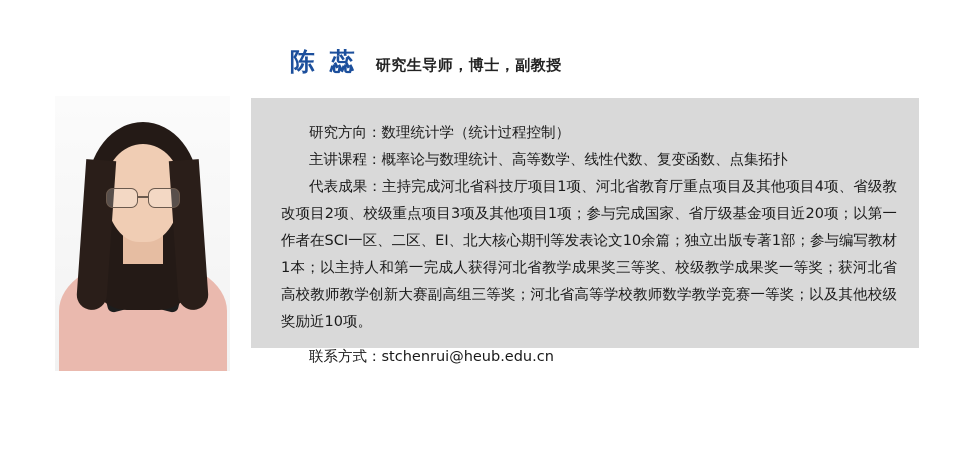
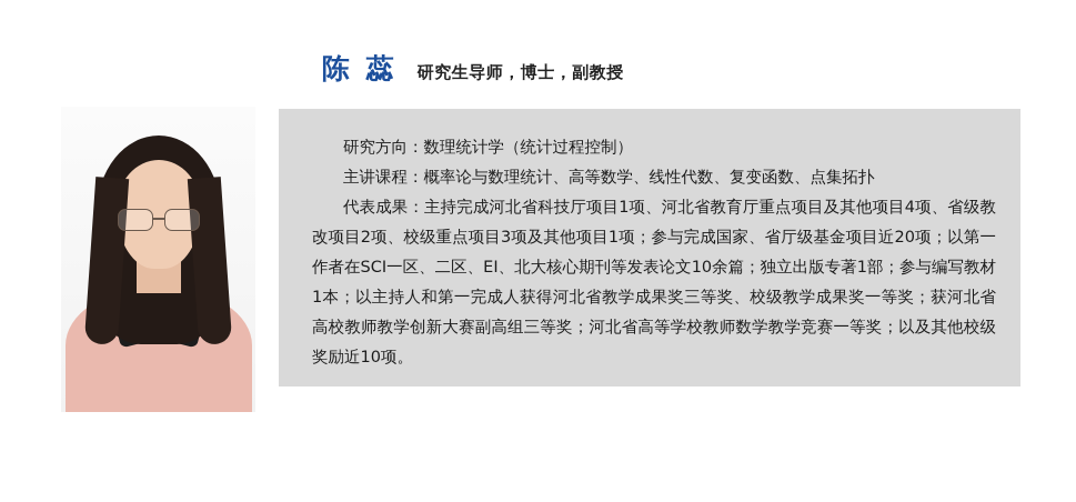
  陈 蕊
  研究生导师，博士，副教授
  研究方向：数理统计学（统计过程控制）
  主讲课程：概率论与数理统计、高等数学、线性代数、复变函数、点集拓扑
  代表成果：主持完成河北省科技厅项目1项、河北省教育厅重点项目及其他项目4项、省级教改项目2项、校级重点项目3项及其他项目1项；参与完成国家、省厅级基金项目近20项；以第一作者在SCI一区、二区、EI、北大核心期刊等发表论文10余篇；独立出版专著1部；参与编写教材1本；以主持人和第一完成人获得河北省教学成果奖三等奖、校级教学成果奖一等奖；获河北省高校教师教学创新大赛副高组三等奖；河北省高等学校教师数学教学竞赛一等奖；以及其他校级奖励近10项。
- 联系方式：stchenrui@heub.edu.cn
